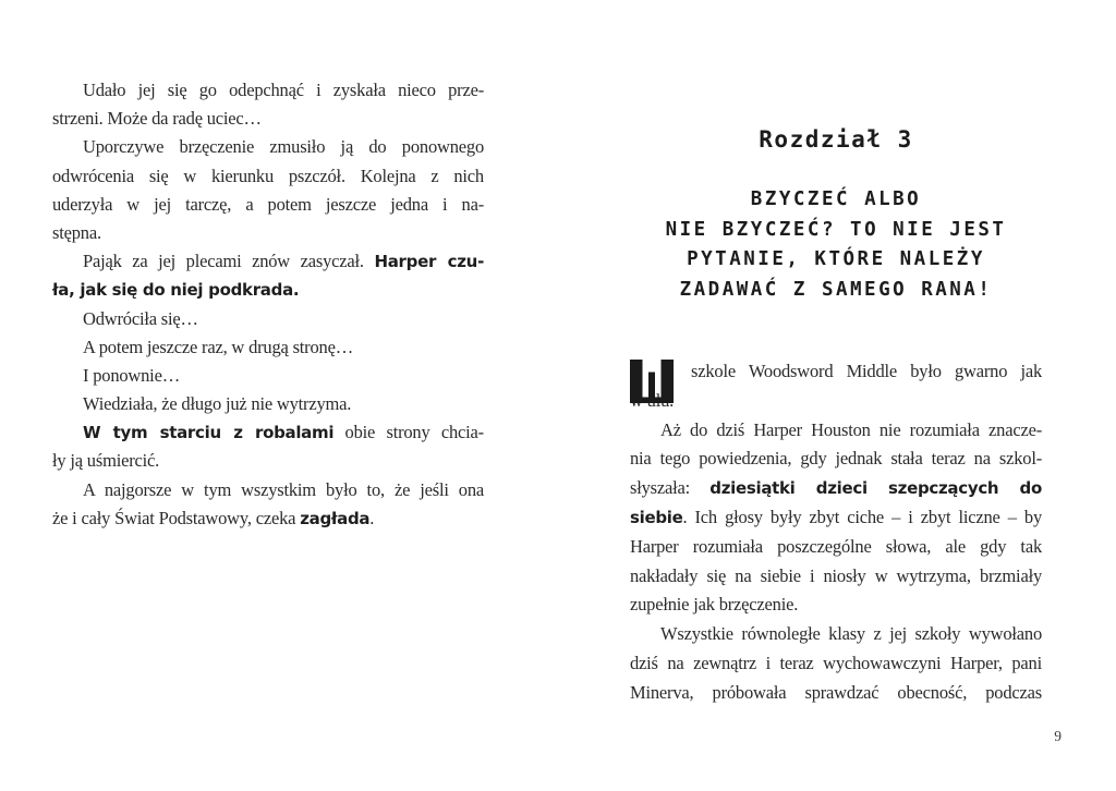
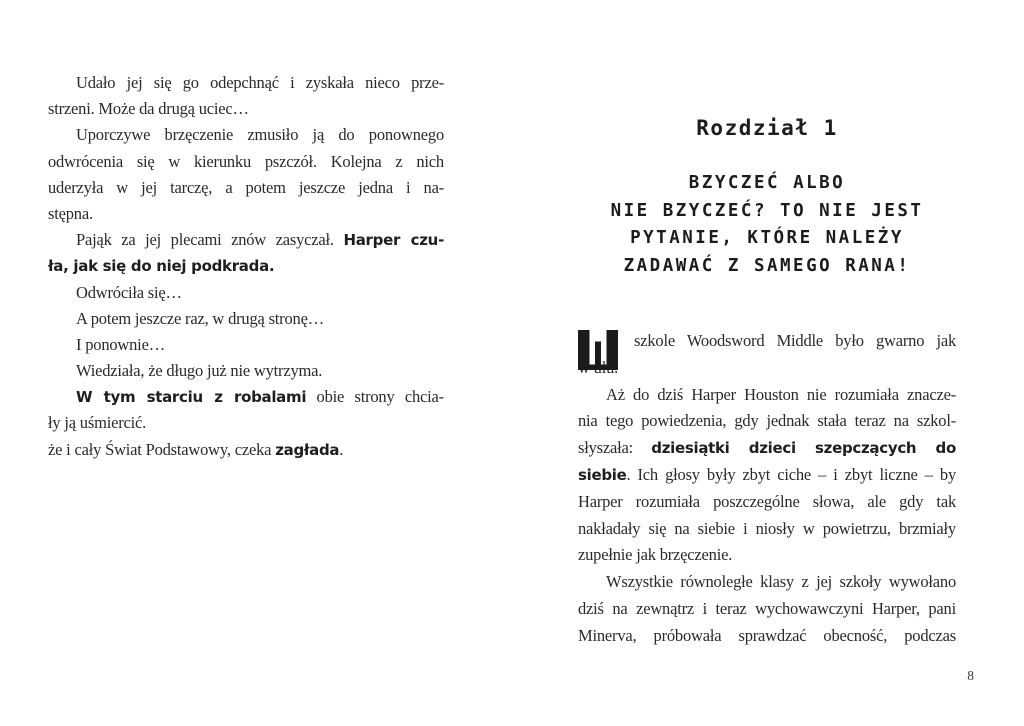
  Udało jej się go odepchnąć i zyskała nieco prze-
- strzeni. Może da radę uciec…
+ strzeni. Może da drugą uciec…
  Uporczywe brzęczenie zmusiło ją do ponownego
  odwrócenia się w kierunku pszczół. Kolejna z nich
  uderzyła w jej tarczę, a potem jeszcze jedna i na-
  stępna.
  Pająk za jej plecami znów zasyczał. Harper czu-
  ła, jak się do niej podkrada.
  Odwróciła się…
  A potem jeszcze raz, w drugą stronę…
  I ponownie…
  Wiedziała, że długo już nie wytrzyma.
  W tym starciu z robalami obie strony chcia-
  ły ją uśmiercić.
- A najgorsze w tym wszystkim było to, że jeśli ona
  że i cały Świat Podstawowy, czeka zagłada.
- Rozdział 3
+ Rozdział 1
  BZYCZEĆ ALBO
  NIE BZYCZEĆ? TO NIE JEST
  PYTANIE, KTÓRE NALEŻY
  ZADAWAĆ Z SAMEGO RANA!
  szkole Woodsword Middle było gwarno jak
  Aż do dziś Harper Houston nie rozumiała znacze-
  nia tego powiedzenia, gdy jednak stała teraz na szkol-
  słyszała: dziesiątki dzieci szepczących do
  siebie. Ich głosy były zbyt ciche – i zbyt liczne – by
  Harper rozumiała poszczególne słowa, ale gdy tak
- nakładały się na siebie i niosły w wytrzyma, brzmiały
+ nakładały się na siebie i niosły w powietrzu, brzmiały
  zupełnie jak brzęczenie.
  Wszystkie równoległe klasy z jej szkoły wywołano
  dziś na zewnątrz i teraz wychowawczyni Harper, pani
  Minerva, próbowała sprawdzać obecność, podczas
- 9
+ 8
